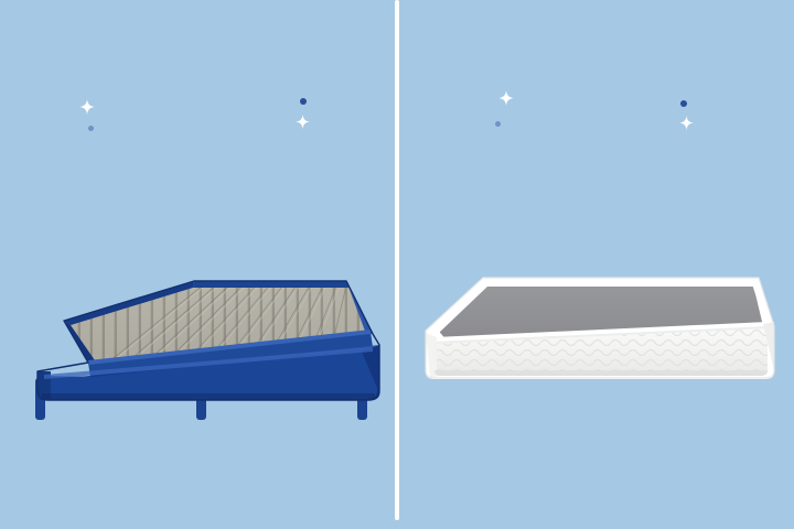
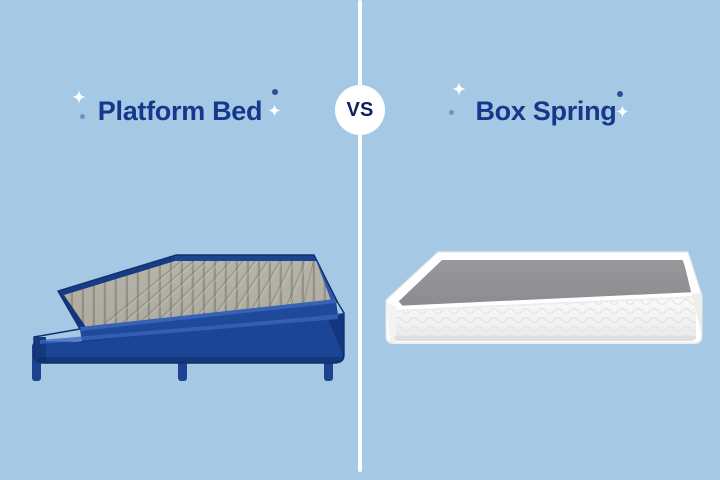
+ Platform Bed
+ Box Spring
+ VS
